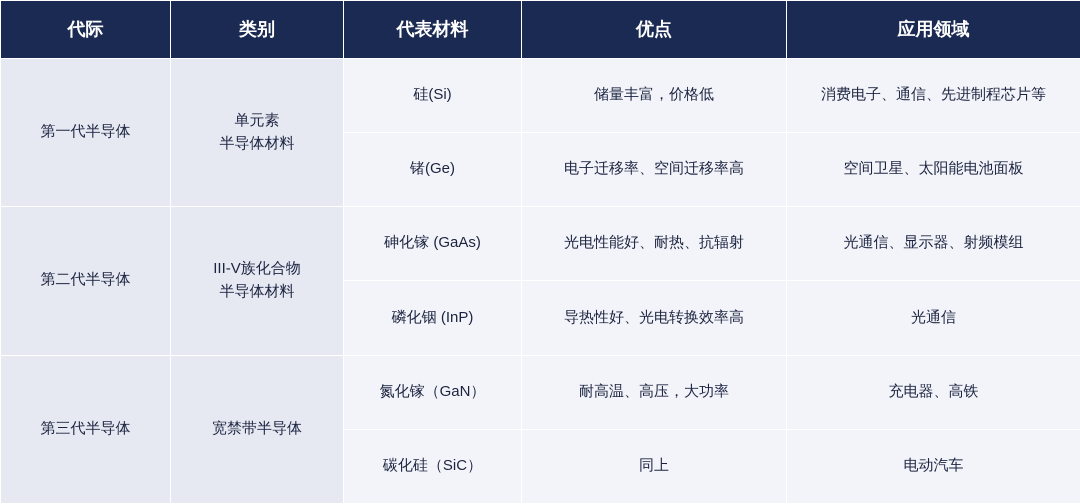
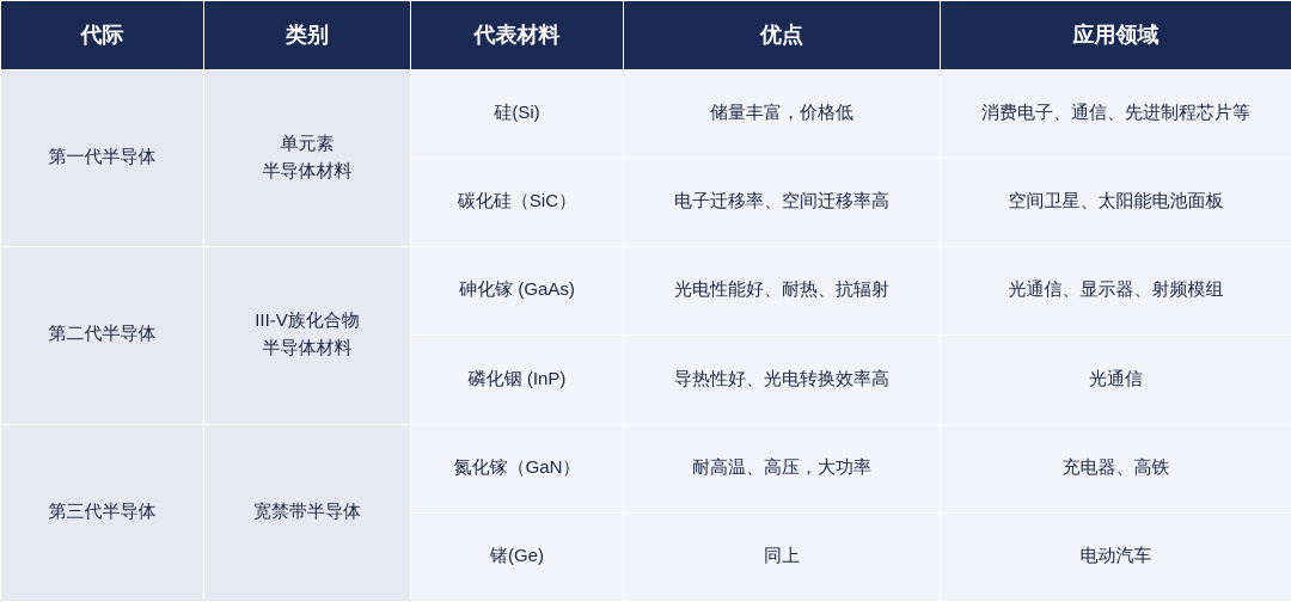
  代际	类别	代表材料	优点	应用领域
  第一代半导体	单元素 半导体材料	硅(Si)	储量丰富，价格低	消费电子、通信、先进制程芯片等
- 锗(Ge)	电子迁移率、空间迁移率高	空间卫星、太阳能电池面板
+ 碳化硅（SiC）	电子迁移率、空间迁移率高	空间卫星、太阳能电池面板
  第二代半导体	III-V族化合物 半导体材料	砷化镓 (GaAs)	光电性能好、耐热、抗辐射	光通信、显示器、射频模组
  磷化铟 (InP)	导热性好、光电转换效率高	光通信
  第三代半导体	宽禁带半导体	氮化镓（GaN）	耐高温、高压，大功率	充电器、高铁
- 碳化硅（SiC）	同上	电动汽车
+ 锗(Ge)	同上	电动汽车
